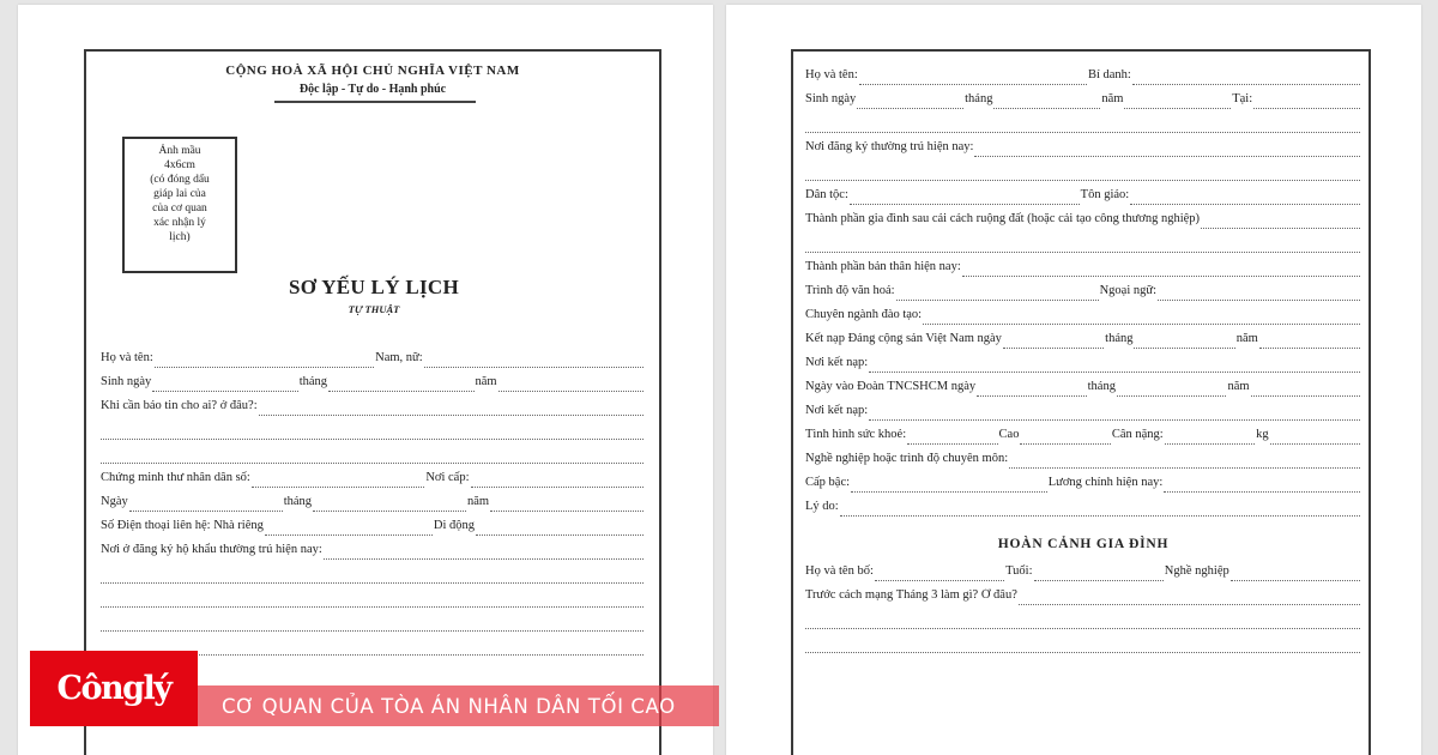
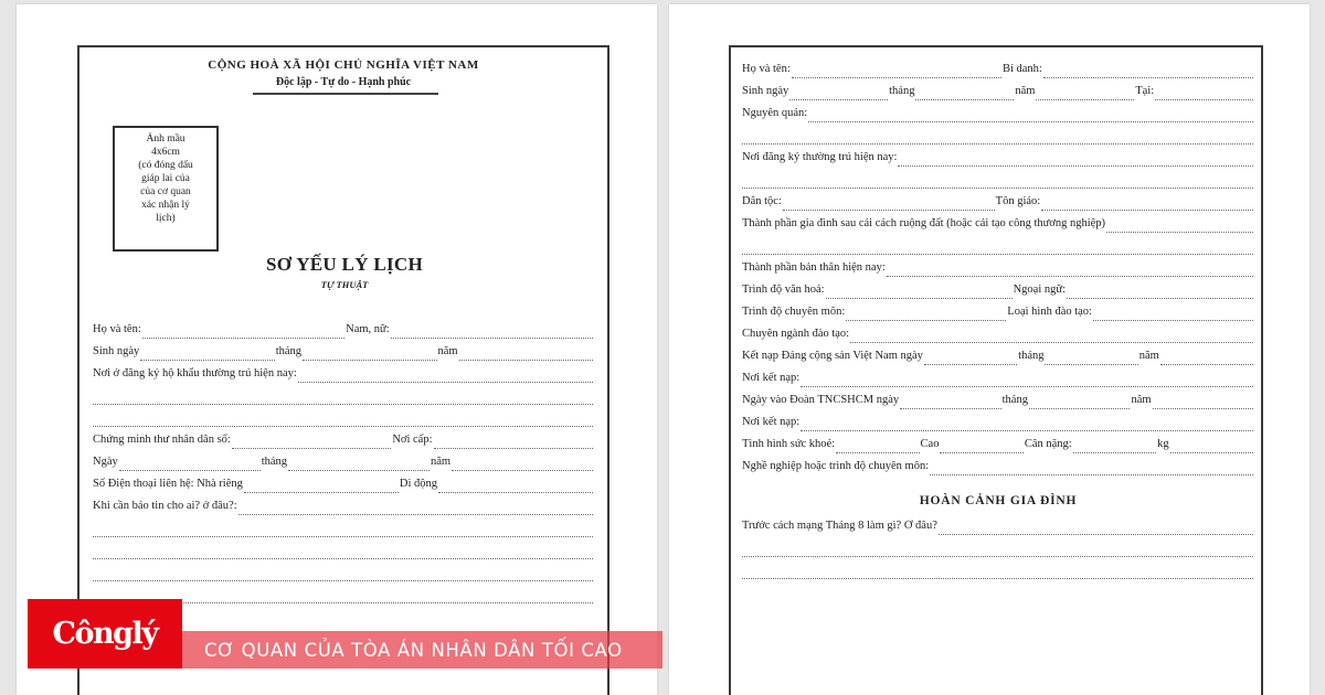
  CỘNG HOÀ XÃ HỘI CHỦ NGHĨA VIỆT NAM
  Độc lập - Tự do - Hạnh phúc
  Ảnh mầu
  4x6cm
  (có đóng dấu
  giáp lai của
  của cơ quan
  xác nhận lý
  lịch)
  SƠ YẾU LÝ LỊCH
  TỰ THUẬT
  Họ và tên:
  Nam, nữ:
  Sinh ngày
  tháng
  năm
- Khi cần báo tin cho ai? ở đâu?:
+ Nơi ở đăng ký hộ khẩu thường trú hiện nay:
  Chứng minh thư nhân dân số:
  Nơi cấp:
  Ngày
  tháng
  năm
  Số Điện thoại liên hệ: Nhà riêng
  Di động
- Nơi ở đăng ký hộ khẩu thường trú hiện nay:
+ Khi cần báo tin cho ai? ở đâu?:
  Họ và tên:
  Bí danh:
  Sinh ngày
  tháng
  năm
  Tại:
+ Nguyên quán:
  Nơi đăng ký thường trú hiện nay:
  Dân tộc:
  Tôn giáo:
  Thành phần gia đình sau cải cách ruộng đất (hoặc cải tạo công thương nghiệp)
  Thành phần bản thân hiện nay:
  Trình độ văn hoá:
  Ngoại ngữ:
+ Trình độ chuyên môn:
+ Loại hình đào tạo:
  Chuyên ngành đào tạo:
  Kết nạp Đảng cộng sản Việt Nam ngày
  tháng
  năm
  Nơi kết nạp:
  Ngày vào Đoàn TNCSHCM ngày
  tháng
  năm
  Nơi kết nạp:
  Tình hình sức khoẻ:
  Cao
  Cân nặng:
  kg
  Nghề nghiệp hoặc trình độ chuyên môn:
- Cấp bậc:
- Lương chính hiện nay:
- Lý do:
  HOÀN CẢNH GIA ĐÌNH
- Họ và tên bố:
- Tuổi:
- Nghề nghiệp
- Trước cách mạng Tháng 3 làm gì? Ở đâu?
+ Trước cách mạng Tháng 8 làm gì? Ở đâu?
  Cônglý
  CƠ QUAN CỦA TÒA ÁN NHÂN DÂN TỐI CAO
